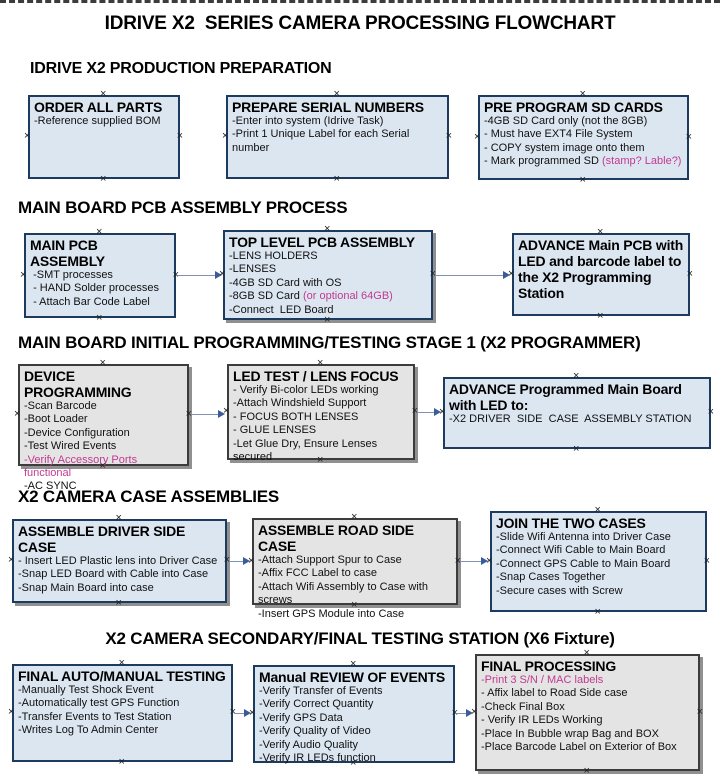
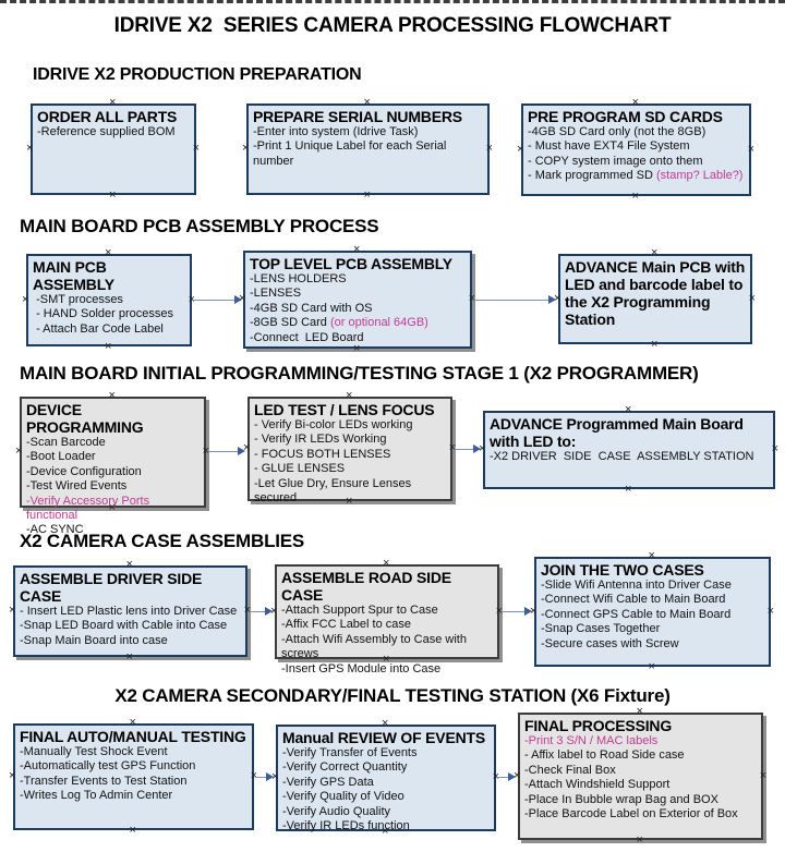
  IDRIVE X2 SERIES CAMERA PROCESSING FLOWCHART
  IDRIVE X2 PRODUCTION PREPARATION
  ORDER ALL PARTS
  -Reference supplied BOM
  PREPARE SERIAL NUMBERS
  -Enter into system (Idrive Task)
  -Print 1 Unique Label for each Serial number
  PRE PROGRAM SD CARDS
  -4GB SD Card only (not the 8GB)
  - Must have EXT4 File System
  - COPY system image onto them
  - Mark programmed SD (stamp? Lable?)
  MAIN BOARD PCB ASSEMBLY PROCESS
  MAIN PCB ASSEMBLY
  -SMT processes
  - HAND Solder processes
  - Attach Bar Code Label
  TOP LEVEL PCB ASSEMBLY
  -LENS HOLDERS
  -LENSES
  -4GB SD Card with OS
  -8GB SD Card (or optional 64GB)
  -Connect LED Board
  ADVANCE Main PCB with LED and barcode label to the X2 Programming Station
  MAIN BOARD INITIAL PROGRAMMING/TESTING STAGE 1 (X2 PROGRAMMER)
  DEVICE PROGRAMMING
  -Scan Barcode
  -Boot Loader
  -Device Configuration
  -Test Wired Events
  -Verify Accessory Ports functional
  -AC SYNC
  LED TEST / LENS FOCUS
  - Verify Bi-color LEDs working
- -Attach Windshield Support
+ - Verify IR LEDs Working
  - FOCUS BOTH LENSES
  - GLUE LENSES
  -Let Glue Dry, Ensure Lenses secured
  ADVANCE Programmed Main Board with LED to:
  -X2 DRIVER SIDE CASE ASSEMBLY STATION
  X2 CAMERA CASE ASSEMBLIES
  ASSEMBLE DRIVER SIDE CASE
  - Insert LED Plastic lens into Driver Case
  -Snap LED Board with Cable into Case
  -Snap Main Board into case
  ASSEMBLE ROAD SIDE CASE
  -Attach Support Spur to Case
  -Affix FCC Label to case
  -Attach Wifi Assembly to Case with screws
  -Insert GPS Module into Case
  JOIN THE TWO CASES
  -Slide Wifi Antenna into Driver Case
  -Connect Wifi Cable to Main Board
  -Connect GPS Cable to Main Board
  -Snap Cases Together
  -Secure cases with Screw
  X2 CAMERA SECONDARY/FINAL TESTING STATION (X6 Fixture)
  FINAL AUTO/MANUAL TESTING
  -Manually Test Shock Event
  -Automatically test GPS Function
  -Transfer Events to Test Station
  -Writes Log To Admin Center
  Manual REVIEW OF EVENTS
  -Verify Transfer of Events
  -Verify Correct Quantity
  -Verify GPS Data
  -Verify Quality of Video
  -Verify Audio Quality
  -Verify IR LEDs function
  FINAL PROCESSING
  -Print 3 S/N / MAC labels
  - Affix label to Road Side case
  -Check Final Box
- - Verify IR LEDs Working
+ -Attach Windshield Support
  -Place In Bubble wrap Bag and BOX
  -Place Barcode Label on Exterior of Box
